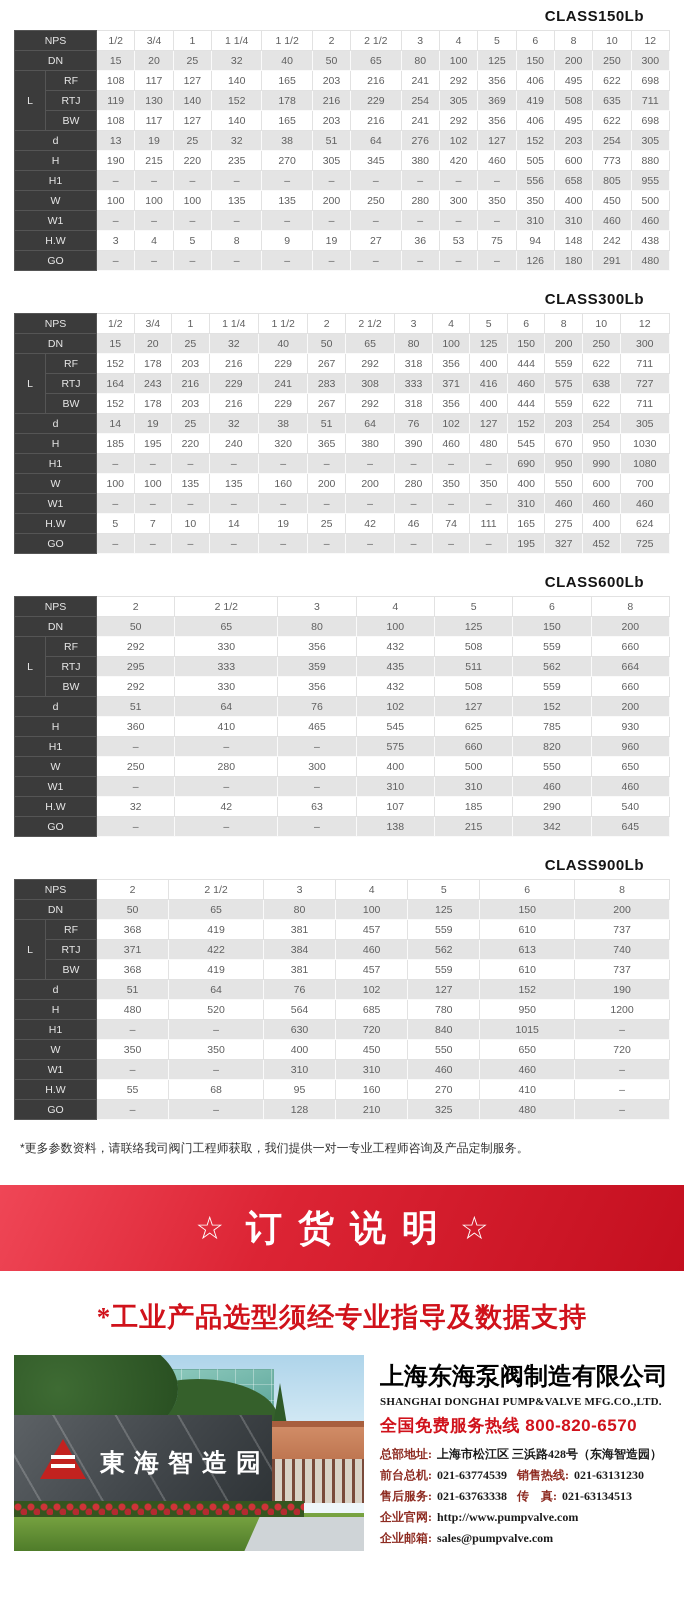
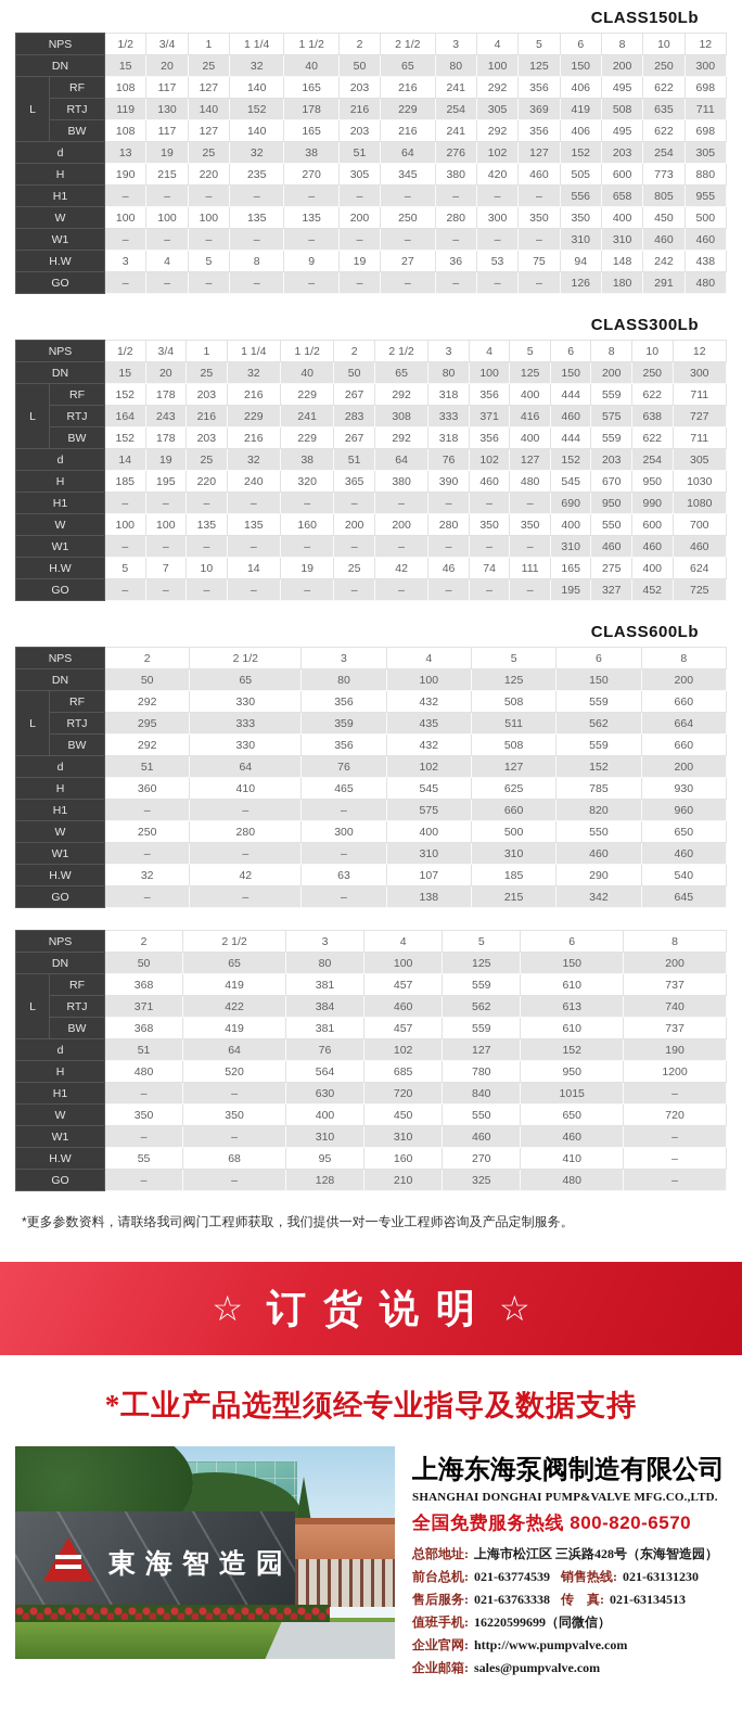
  CLASS150Lb
  NPS	1/2	3/4	1	1 1/4	1 1/2	2	2 1/2	3	4	5	6	8	10	12
  DN	15	20	25	32	40	50	65	80	100	125	150	200	250	300
  L	RF	108	117	127	140	165	203	216	241	292	356	406	495	622	698
  RTJ	119	130	140	152	178	216	229	254	305	369	419	508	635	711
  BW	108	117	127	140	165	203	216	241	292	356	406	495	622	698
  d	13	19	25	32	38	51	64	276	102	127	152	203	254	305
  H	190	215	220	235	270	305	345	380	420	460	505	600	773	880
  H1	–	–	–	–	–	–	–	–	–	–	556	658	805	955
  W	100	100	100	135	135	200	250	280	300	350	350	400	450	500
  W1	–	–	–	–	–	–	–	–	–	–	310	310	460	460
  H.W	3	4	5	8	9	19	27	36	53	75	94	148	242	438
  GO	–	–	–	–	–	–	–	–	–	–	126	180	291	480
  CLASS300Lb
  NPS	1/2	3/4	1	1 1/4	1 1/2	2	2 1/2	3	4	5	6	8	10	12
  DN	15	20	25	32	40	50	65	80	100	125	150	200	250	300
  L	RF	152	178	203	216	229	267	292	318	356	400	444	559	622	711
  RTJ	164	243	216	229	241	283	308	333	371	416	460	575	638	727
  BW	152	178	203	216	229	267	292	318	356	400	444	559	622	711
  d	14	19	25	32	38	51	64	76	102	127	152	203	254	305
  H	185	195	220	240	320	365	380	390	460	480	545	670	950	1030
  H1	–	–	–	–	–	–	–	–	–	–	690	950	990	1080
  W	100	100	135	135	160	200	200	280	350	350	400	550	600	700
  W1	–	–	–	–	–	–	–	–	–	–	310	460	460	460
  H.W	5	7	10	14	19	25	42	46	74	111	165	275	400	624
  GO	–	–	–	–	–	–	–	–	–	–	195	327	452	725
  CLASS600Lb
  NPS	2	2 1/2	3	4	5	6	8
  DN	50	65	80	100	125	150	200
  L	RF	292	330	356	432	508	559	660
  RTJ	295	333	359	435	511	562	664
  BW	292	330	356	432	508	559	660
  d	51	64	76	102	127	152	200
  H	360	410	465	545	625	785	930
  H1	–	–	–	575	660	820	960
  W	250	280	300	400	500	550	650
  W1	–	–	–	310	310	460	460
  H.W	32	42	63	107	185	290	540
  GO	–	–	–	138	215	342	645
- CLASS900Lb
  NPS	2	2 1/2	3	4	5	6	8
  DN	50	65	80	100	125	150	200
  L	RF	368	419	381	457	559	610	737
  RTJ	371	422	384	460	562	613	740
  BW	368	419	381	457	559	610	737
  d	51	64	76	102	127	152	190
  H	480	520	564	685	780	950	1200
  H1	–	–	630	720	840	1015	–
  W	350	350	400	450	550	650	720
  W1	–	–	310	310	460	460	–
  H.W	55	68	95	160	270	410	–
  GO	–	–	128	210	325	480	–
  *更多参数资料，请联络我司阀门工程师获取，我们提供一对一专业工程师咨询及产品定制服务。
  ☆
  订货说明
  ☆
  *工业产品选型须经专业指导及数据支持
  東海智造园
  上海东海泵阀制造有限公司
  SHANGHAI DONGHAI PUMP&VALVE MFG.CO.,LTD.
  全国免费服务热线 800-820-6570
  总部地址: 上海市松江区 三浜路428号（东海智造园）
  前台总机: 021-63774539 销售热线: 021-63131230
  售后服务: 021-63763338 传 真: 021-63134513
+ 值班手机: 16220599699（同微信）
  企业官网: http://www.pumpvalve.com
  企业邮箱: sales@pumpvalve.com
